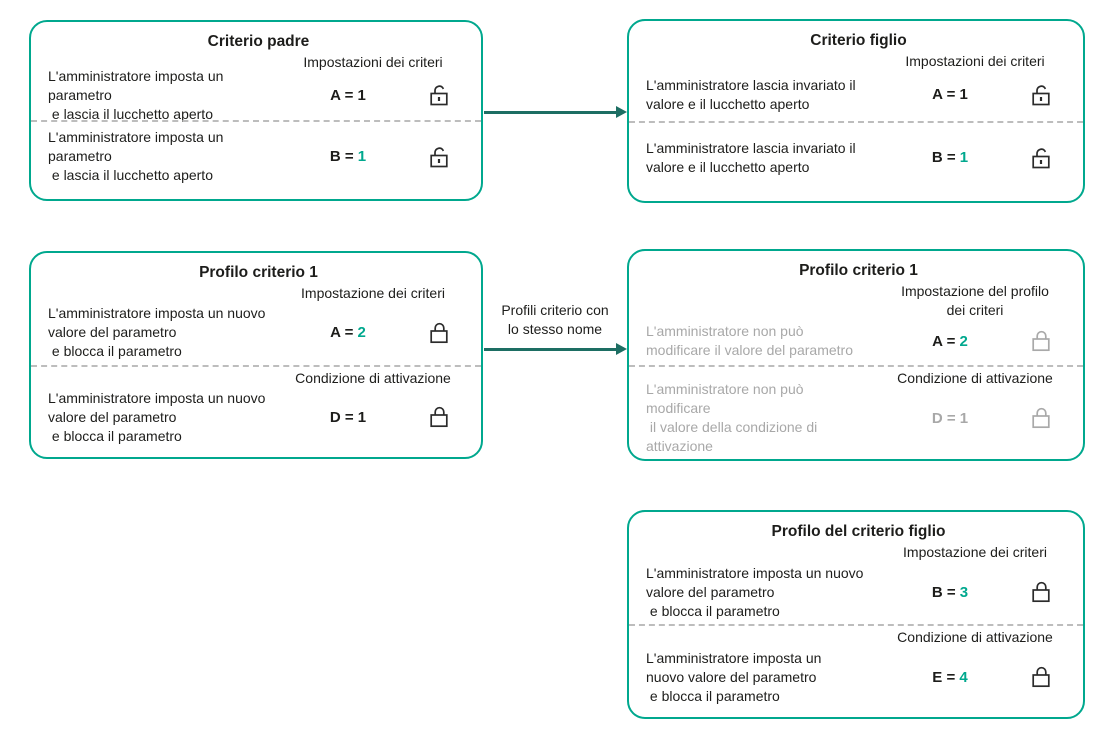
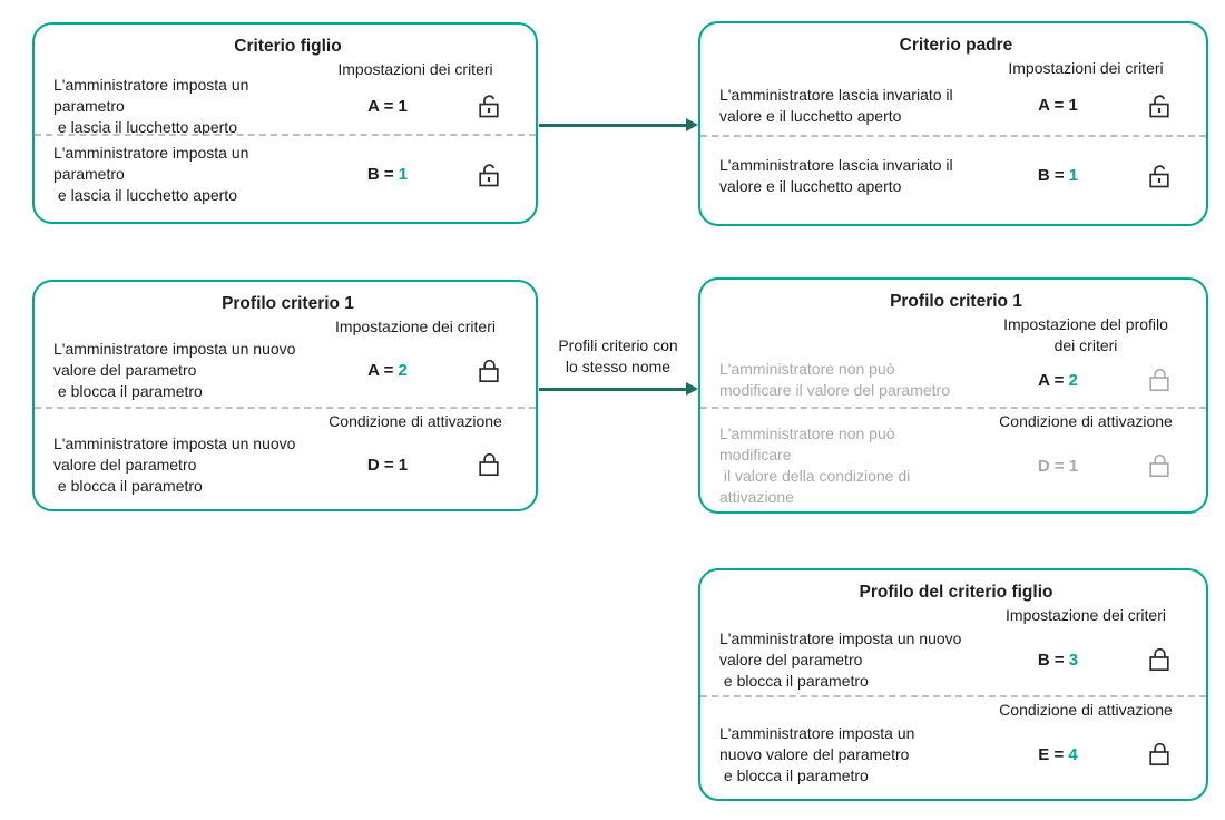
- Criterio padre
+ Criterio figlio
  Impostazioni dei criteri
  L'amministratore imposta un
  parametro
  e lascia il lucchetto aperto
  A = 1
  L'amministratore imposta un
  parametro
  e lascia il lucchetto aperto
  B = 1
- Criterio figlio
+ Criterio padre
  Impostazioni dei criteri
  L'amministratore lascia invariato il
  valore e il lucchetto aperto
  A = 1
  L'amministratore lascia invariato il
  valore e il lucchetto aperto
  B = 1
  Profilo criterio 1
  Impostazione dei criteri
  L'amministratore imposta un nuovo
  valore del parametro
  e blocca il parametro
  A = 2
  Condizione di attivazione
  L'amministratore imposta un nuovo
  valore del parametro
  e blocca il parametro
  D = 1
  Profilo criterio 1
  Impostazione del profilo
  dei criteri
  L'amministratore non può
  modificare il valore del parametro
  A = 2
  Condizione di attivazione
  L'amministratore non può
  modificare
  il valore della condizione di
  attivazione
  D = 1
  Profilo del criterio figlio
  Impostazione dei criteri
  L'amministratore imposta un nuovo
  valore del parametro
  e blocca il parametro
  B = 3
  Condizione di attivazione
  L'amministratore imposta un
  nuovo valore del parametro
  e blocca il parametro
  E = 4
  Profili criterio con
  lo stesso nome
